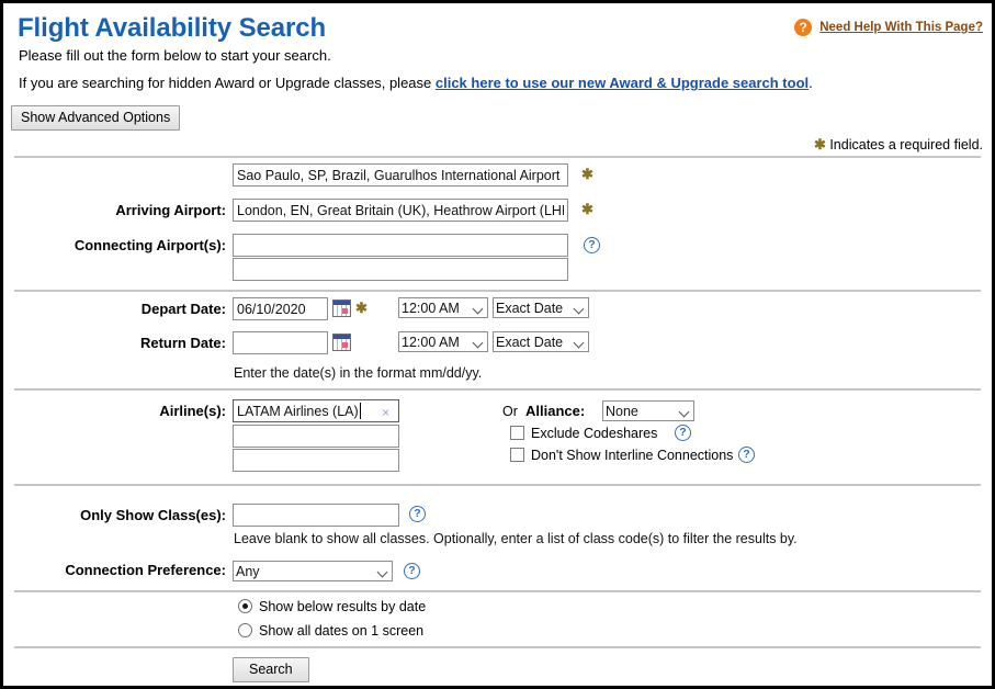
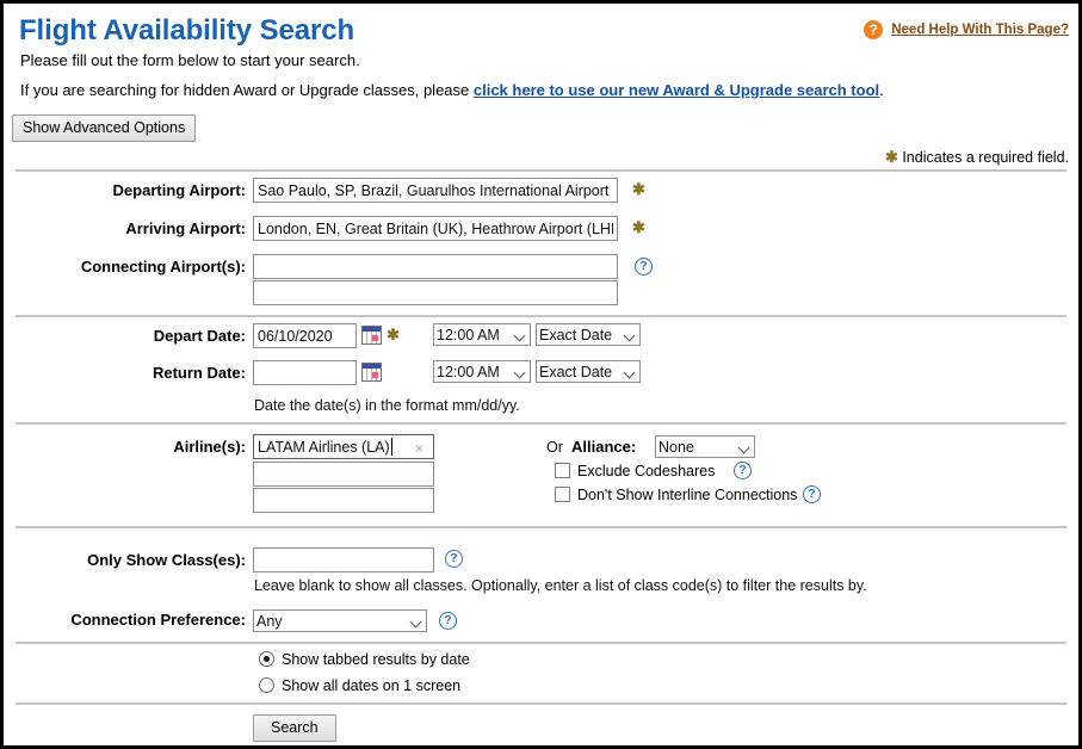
  Flight Availability Search
  Please fill out the form below to start your search.
  If you are searching for hidden Award or Upgrade classes, please click here to use our new Award & Upgrade search tool.
  ?
  Need Help With This Page?
  Show Advanced Options
  ✱ Indicates a required field.
+ Departing Airport:
  Sao Paulo, SP, Brazil, Guarulhos International Airport
  ✱
  Arriving Airport:
  London, EN, Great Britain (UK), Heathrow Airport (LH
  ✱
  Connecting Airport(s):
  ?
  Depart Date:
  06/10/2020
  ✱
  12:00 AM
  Exact Date
  Return Date:
  12:00 AM
  Exact Date
- Enter the date(s) in the format mm/dd/yy.
+ Date the date(s) in the format mm/dd/yy.
  Airline(s):
  LATAM Airlines (LA)
  ×
  Or
  Alliance:
  None
  Exclude Codeshares
  ?
  Don't Show Interline Connections
  ?
  Only Show Class(es):
  ?
  Leave blank to show all classes. Optionally, enter a list of class code(s) to filter the results by.
  Connection Preference:
  Any
  ?
- Show below results by date
+ Show tabbed results by date
  Show all dates on 1 screen
  Search
